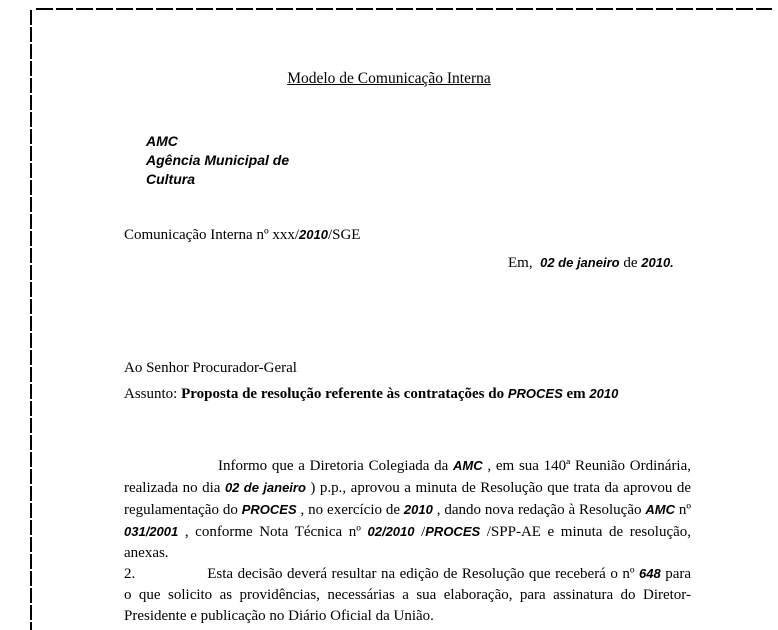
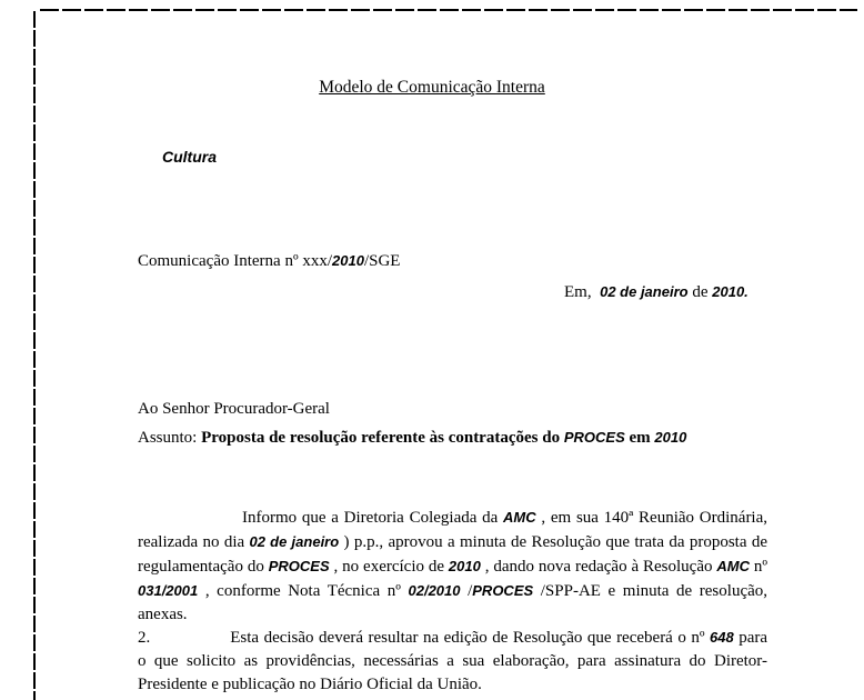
  Modelo de Comunicação Interna
- AMC
- Agência Municipal de
  Cultura
  Comunicação Interna nº xxx/2010/SGE
  Em, 02 de janeiro de 2010.
  Ao Senhor Procurador-Geral
  Assunto: Proposta de resolução referente às contratações do PROCES em 2010
- Informo que a Diretoria Colegiada da AMC , em sua 140ª Reunião Ordinária, realizada no dia 02 de janeiro ) p.p., aprovou a minuta de Resolução que trata da aprovou de regulamentação do PROCES , no exercício de 2010 , dando nova redação à Resolução AMC nº 031/2001 , conforme Nota Técnica nº 02/2010 /PROCES /SPP-AE e minuta de resolução, anexas.
+ Informo que a Diretoria Colegiada da AMC , em sua 140ª Reunião Ordinária, realizada no dia 02 de janeiro ) p.p., aprovou a minuta de Resolução que trata da proposta de regulamentação do PROCES , no exercício de 2010 , dando nova redação à Resolução AMC nº 031/2001 , conforme Nota Técnica nº 02/2010 /PROCES /SPP-AE e minuta de resolução, anexas.
  2. Esta decisão deverá resultar na edição de Resolução que receberá o nº 648 para o que solicito as providências, necessárias a sua elaboração, para assinatura do Diretor-Presidente e publicação no Diário Oficial da União.
